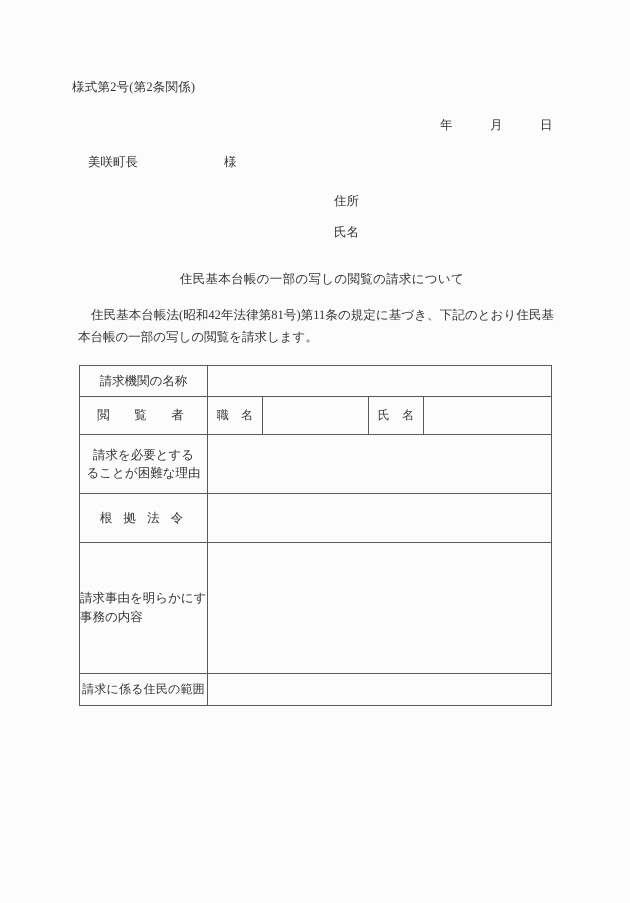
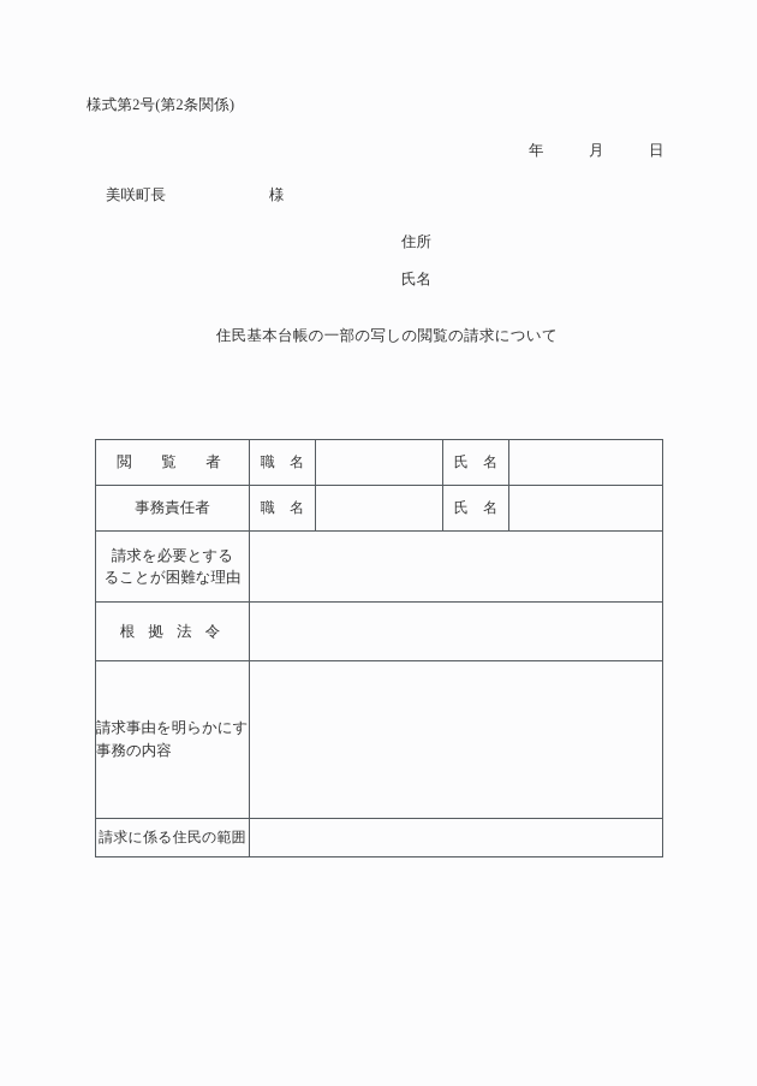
  様式第2号(第2条関係)
  年 月 日
  美咲町長 様
  住所
  氏名
  住民基本台帳の一部の写しの閲覧の請求について
- 住民基本台帳法(昭和42年法律第81号)第11条の規定に基づき、下記のとおり住民基本台帳の一部の写しの閲覧を請求します。
- 請求機関の名称
  閲 覧 者	職 名		氏 名
+ 事務責任者	職 名		氏 名
  請求を必要とする ることが困難な理由
  根 拠 法 令
  請求事由を明らかにす 事務の内容
  請求に係る住民の範囲
